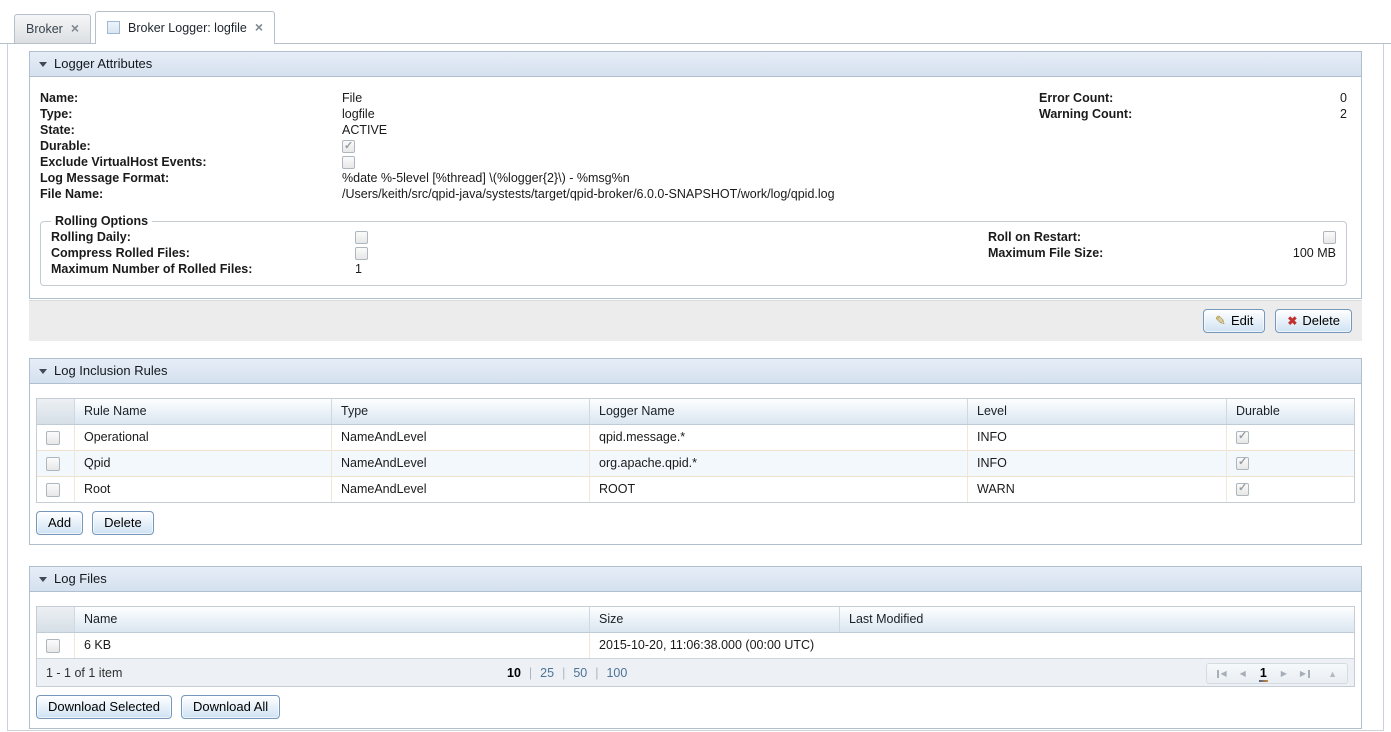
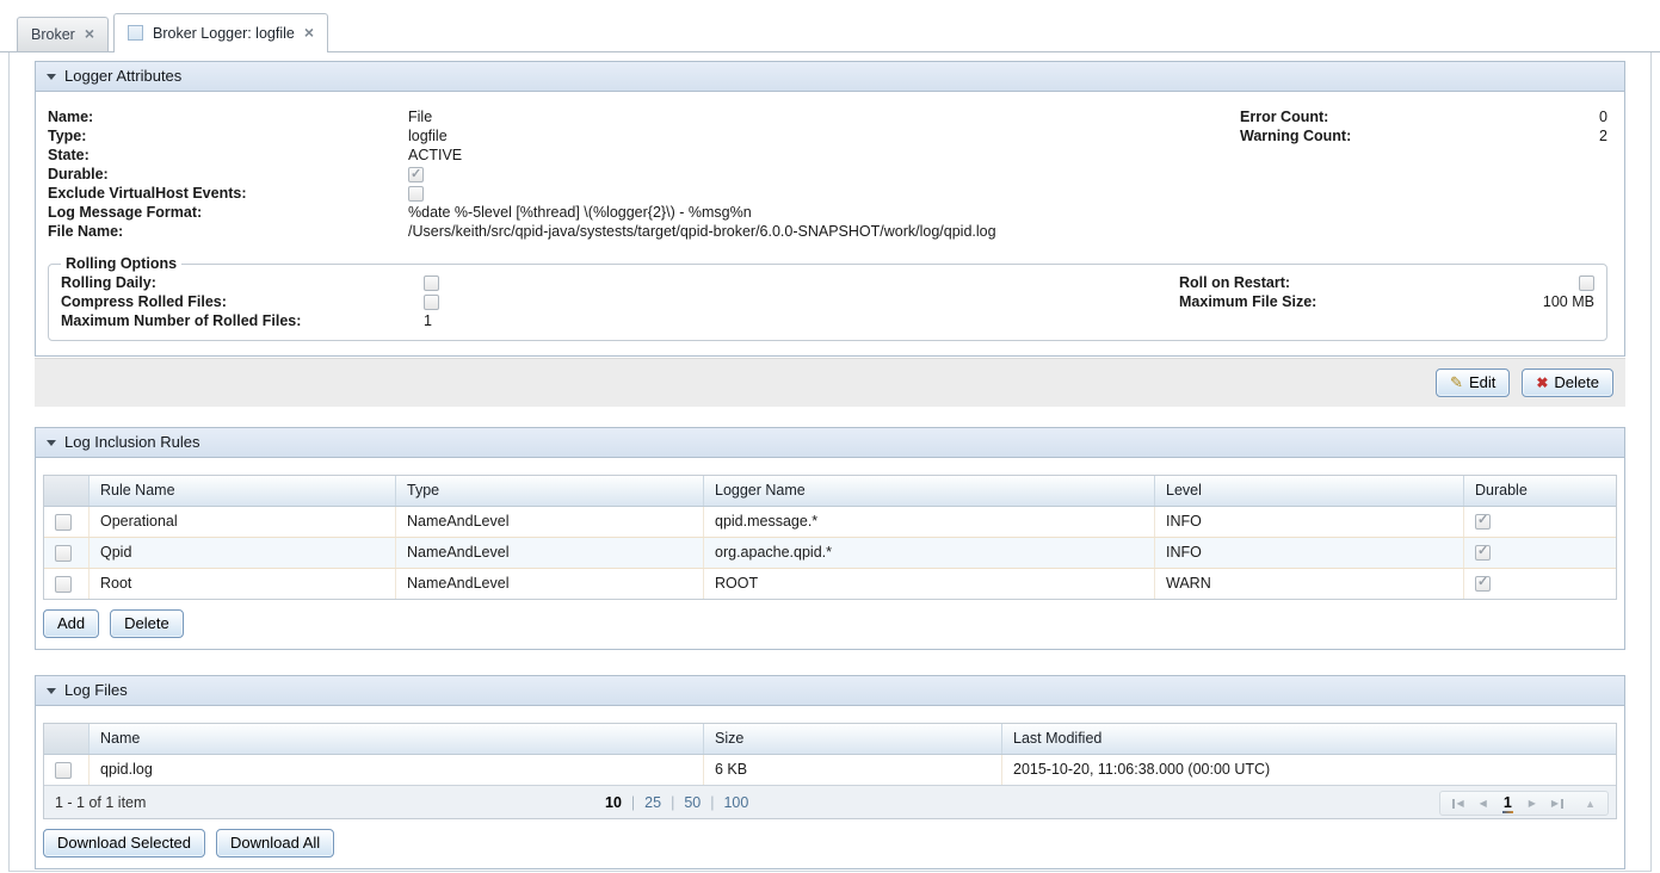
  Broker
  Broker Logger: logfile
  Logger Attributes
  Name:
  File
  Type:
  logfile
  State:
  ACTIVE
  Durable:
  Exclude VirtualHost Events:
  Log Message Format:
  %date %-5level [%thread] \(%logger{2}\) - %msg%n
  File Name:
  /Users/keith/src/qpid-java/systests/target/qpid-broker/6.0.0-SNAPSHOT/work/log/qpid.log
  Error Count:
  0
  Warning Count:
  2
  Rolling Options
  Rolling Daily:
  Compress Rolled Files:
  Maximum Number of Rolled Files:
  1
  Roll on Restart:
  Maximum File Size:
  100 MB
  Edit
  Delete
  Log Inclusion Rules
  Rule Name
  Type
  Logger Name
  Level
  Durable
  Operational
  NameAndLevel
  qpid.message.*
  INFO
  Qpid
  NameAndLevel
  org.apache.qpid.*
  INFO
  Root
  NameAndLevel
  ROOT
  WARN
  Add
  Delete
  Log Files
  Name
  Size
  Last Modified
+ qpid.log
  6 KB
  2015-10-20, 11:06:38.000 (00:00 UTC)
  1 - 1 of 1 item
  10
  |
  25
  |
  50
  |
  100
  ◀
  ◀
  1
  ▶
  ▶
  ▲
  Download Selected
  Download All
